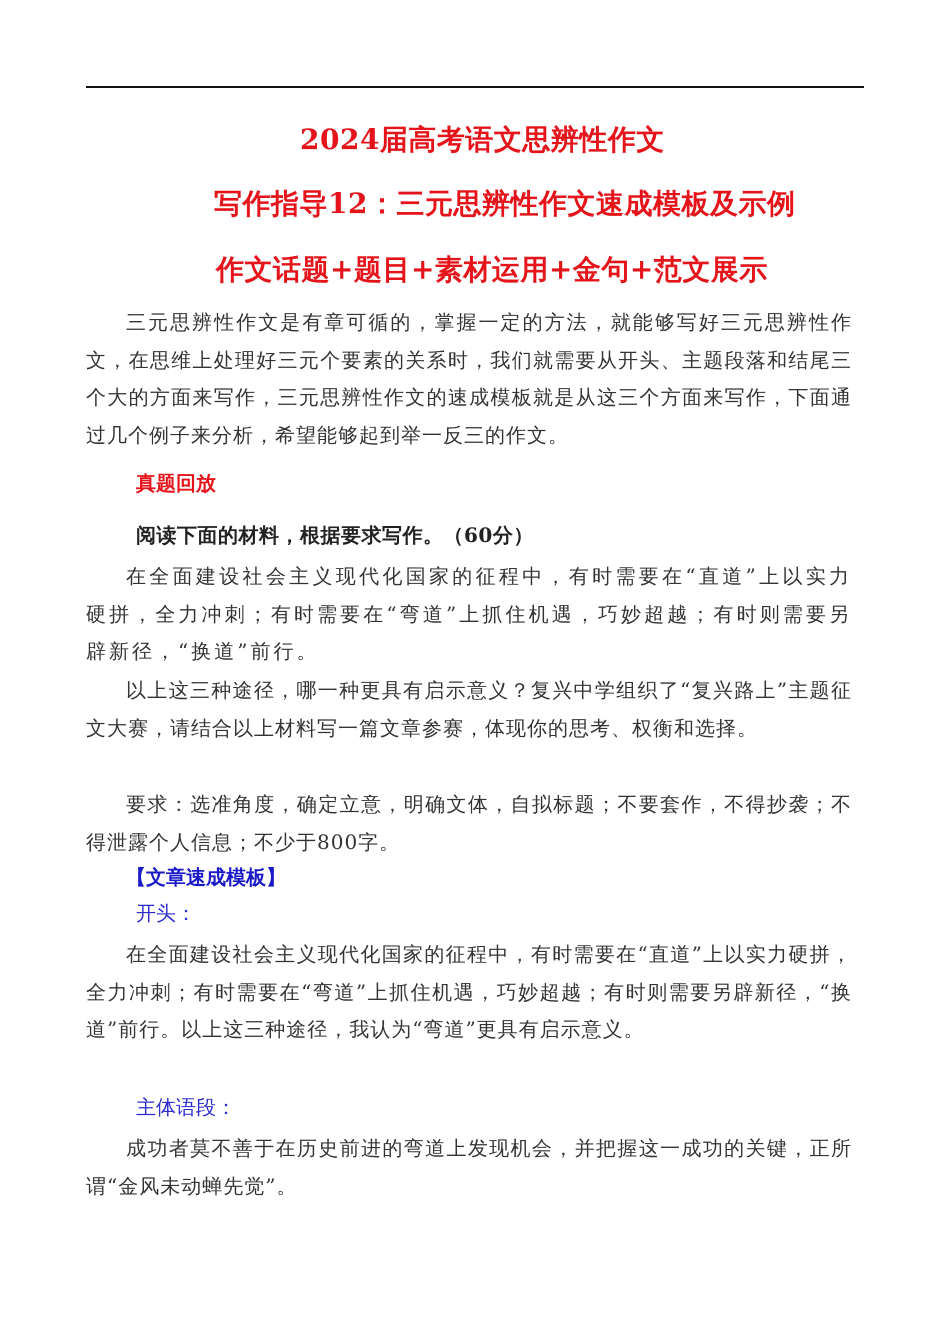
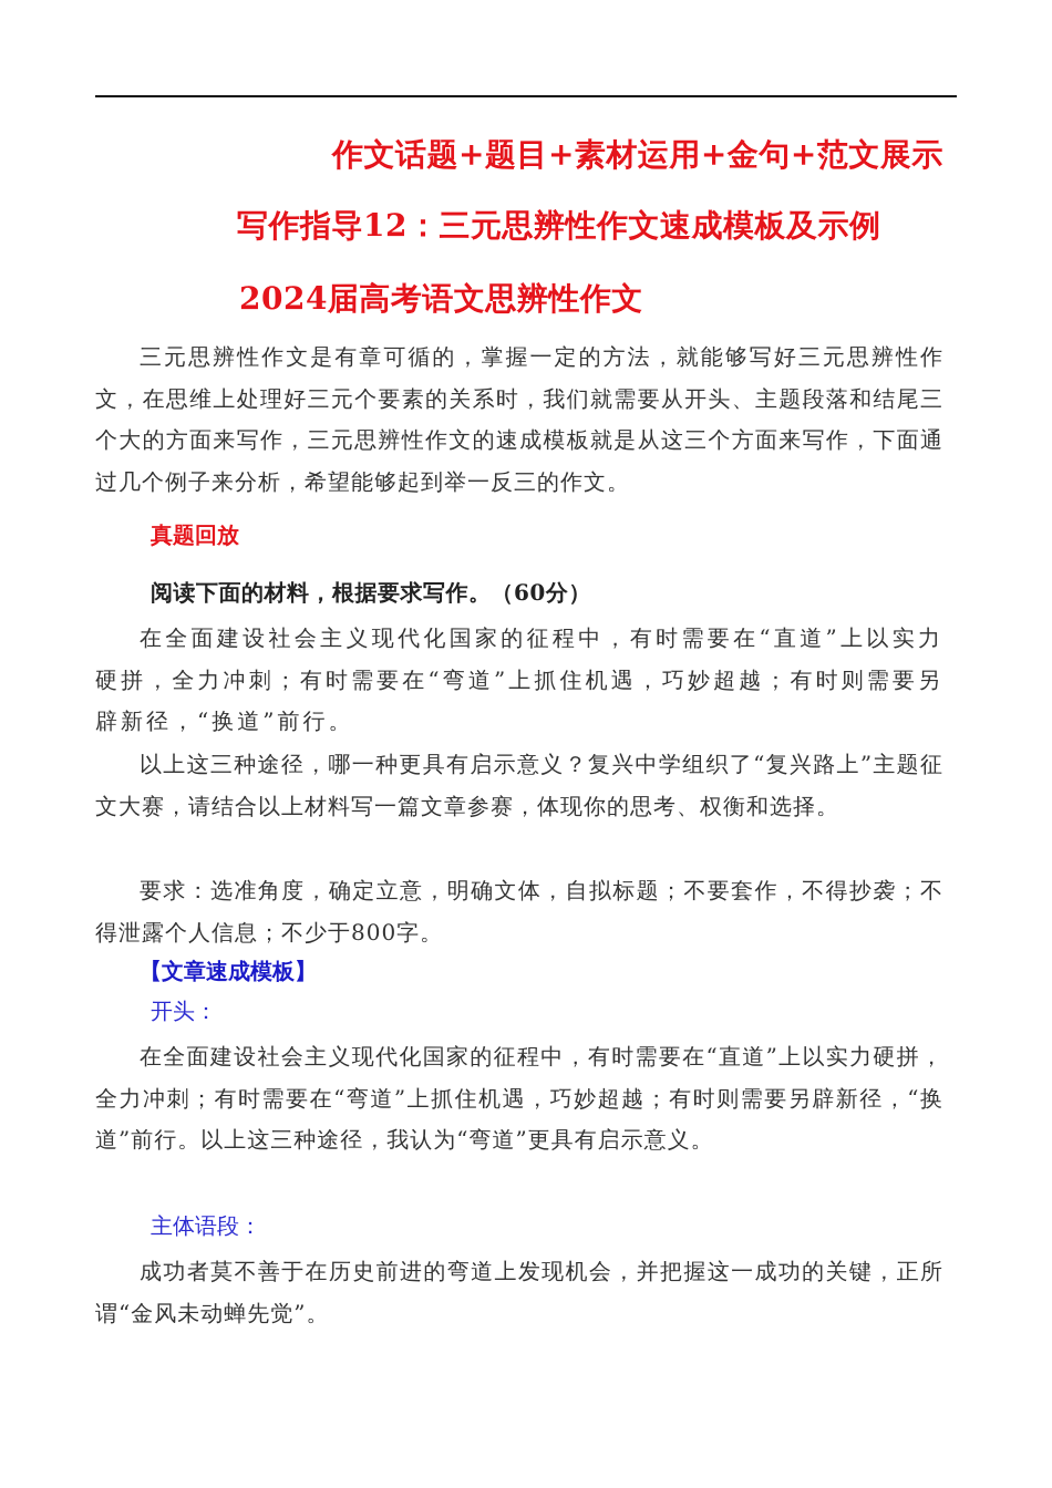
- 2024届高考语文思辨性作文
+ 作文话题+题目+素材运用+金句+范文展示
  写作指导12：三元思辨性作文速成模板及示例
- 作文话题+题目+素材运用+金句+范文展示
+ 2024届高考语文思辨性作文
  三元思辨性作文是有章可循的，掌握一定的方法，就能够写好三元思辨性作文，在思维上处理好三元个要素的关系时，我们就需要从开头、主题段落和结尾三个大的方面来写作，三元思辨性作文的速成模板就是从这三个方面来写作，下面通过几个例子来分析，希望能够起到举一反三的作文。
  真题回放
  阅读下面的材料，根据要求写作。（60分）
  在全面建设社会主义现代化国家的征程中，有时需要在“直道”上以实力硬拼，全力冲刺；有时需要在“弯道”上抓住机遇，巧妙超越；有时则需要另辟新径，“换道”前行。
  以上这三种途径，哪一种更具有启示意义？复兴中学组织了“复兴路上”主题征文大赛，请结合以上材料写一篇文章参赛，体现你的思考、权衡和选择。
  要求：选准角度，确定立意，明确文体，自拟标题；不要套作，不得抄袭；不得泄露个人信息；不少于800字。
  【文章速成模板】
  开头：
  在全面建设社会主义现代化国家的征程中，有时需要在“直道”上以实力硬拼，全力冲刺；有时需要在“弯道”上抓住机遇，巧妙超越；有时则需要另辟新径，“换道”前行。以上这三种途径，我认为“弯道”更具有启示意义。
  主体语段：
  成功者莫不善于在历史前进的弯道上发现机会，并把握这一成功的关键，正所谓“金风未动蝉先觉”。
